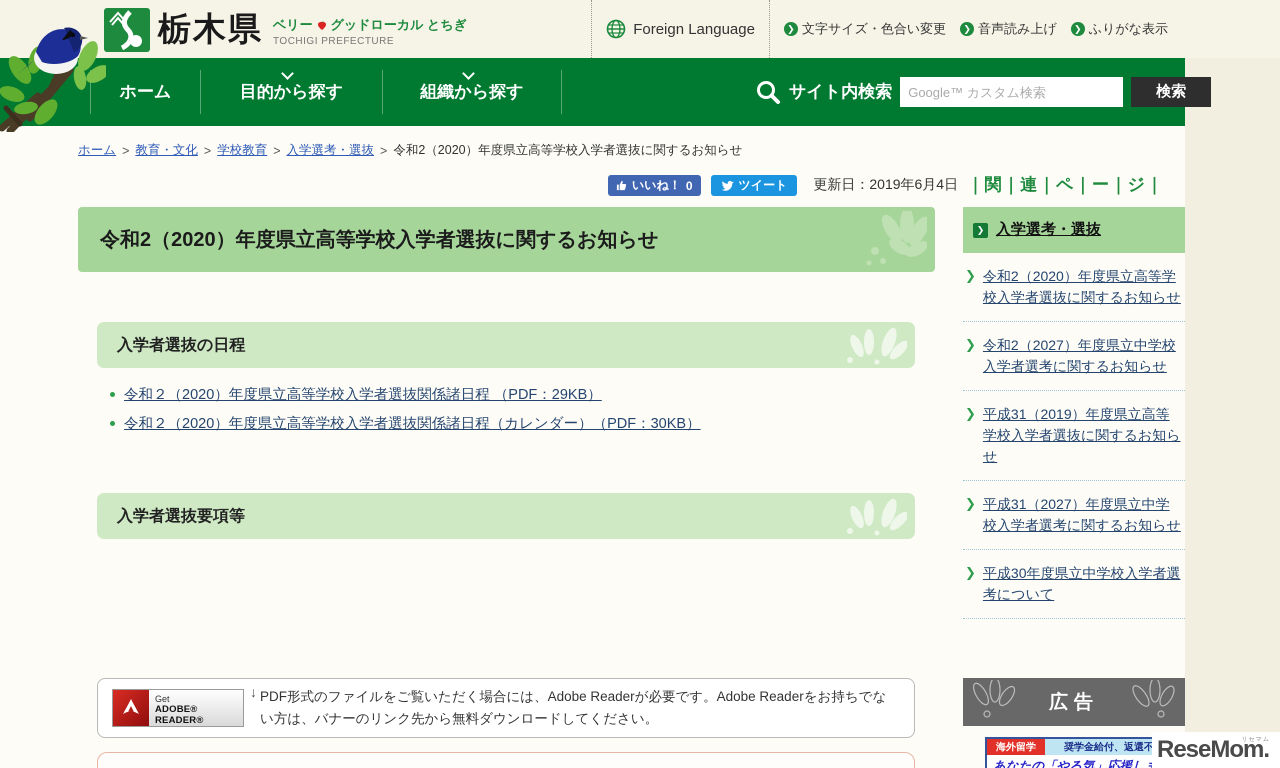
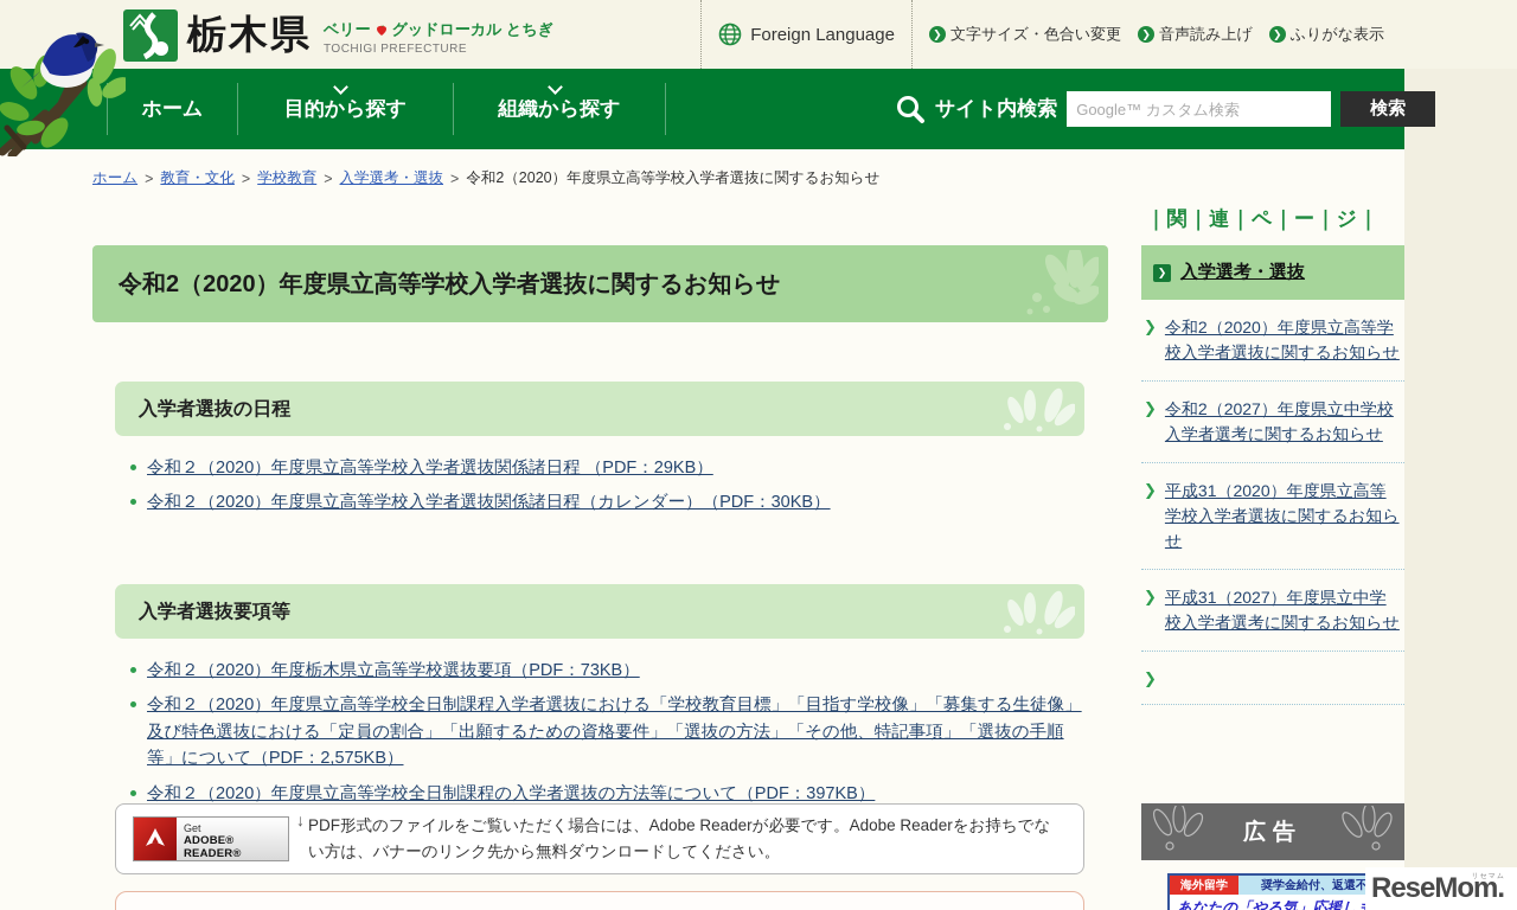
  栃木県
  ベリー
  グッドローカル とちぎ
  TOCHIGI PREFECTURE
  Foreign Language
  ❯
  文字サイズ・色合い変更
  ❯
  音声読み上げ
  ❯
  ふりがな表示
  ホーム
  目的から探す
  組織から探す
  サイト内検索
  Google™ カスタム検索
  検索
  ホーム
  >
  教育・文化
  >
  学校教育
  >
  入学選考・選抜
  >
  令和2（2020）年度県立高等学校入学者選抜に関するお知らせ
- いいね！
- 0
- ツイート
- 更新日：2019年6月4日
  ｜関｜連｜ペ｜ー｜ジ｜
  令和2（2020）年度県立高等学校入学者選抜に関するお知らせ
  入学者選抜の日程
  令和２（2020）年度県立高等学校入学者選抜関係諸日程 （PDF：29KB）
  令和２（2020）年度県立高等学校入学者選抜関係諸日程（カレンダー）（PDF：30KB）
  入学者選抜要項等
+ 令和２（2020）年度栃木県立高等学校選抜要項（PDF：73KB）
+ 令和２（2020）年度県立高等学校全日制課程入学者選抜における「学校教育目標」「目指す学校像」「募集する生徒像」及び特色選抜における「定員の割合」「出願するための資格要件」「選抜の方法」「その他、特記事項」「選抜の手順等」について（PDF：2,575KB）
+ 令和２（2020）年度県立高等学校全日制課程の入学者選抜の方法等について（PDF：397KB）
  Get
  ADOBE® READER®
  ↓
  PDF形式のファイルをご覧いただく場合には、Adobe Readerが必要です。Adobe Readerをお持ちでない方は、バナーのリンク先から無料ダウンロードしてください。
  ❯
  入学選考・選抜
  ❯
  令和2（2020）年度県立高等学校入学者選抜に関するお知らせ
  ❯
  令和2（2027）年度県立中学校入学者選考に関するお知らせ
  ❯
- 平成31（2019）年度県立高等学校入学者選抜に関するお知らせ
+ 平成31（2020）年度県立高等学校入学者選抜に関するお知らせ
  ❯
  平成31（2027）年度県立中学校入学者選考に関するお知らせ
  ❯
- 平成30年度県立中学校入学者選考について
  広告
  海外留学
  奨学金給付、返還不
  あなたの「やる気」応援し
  ReseMom.
